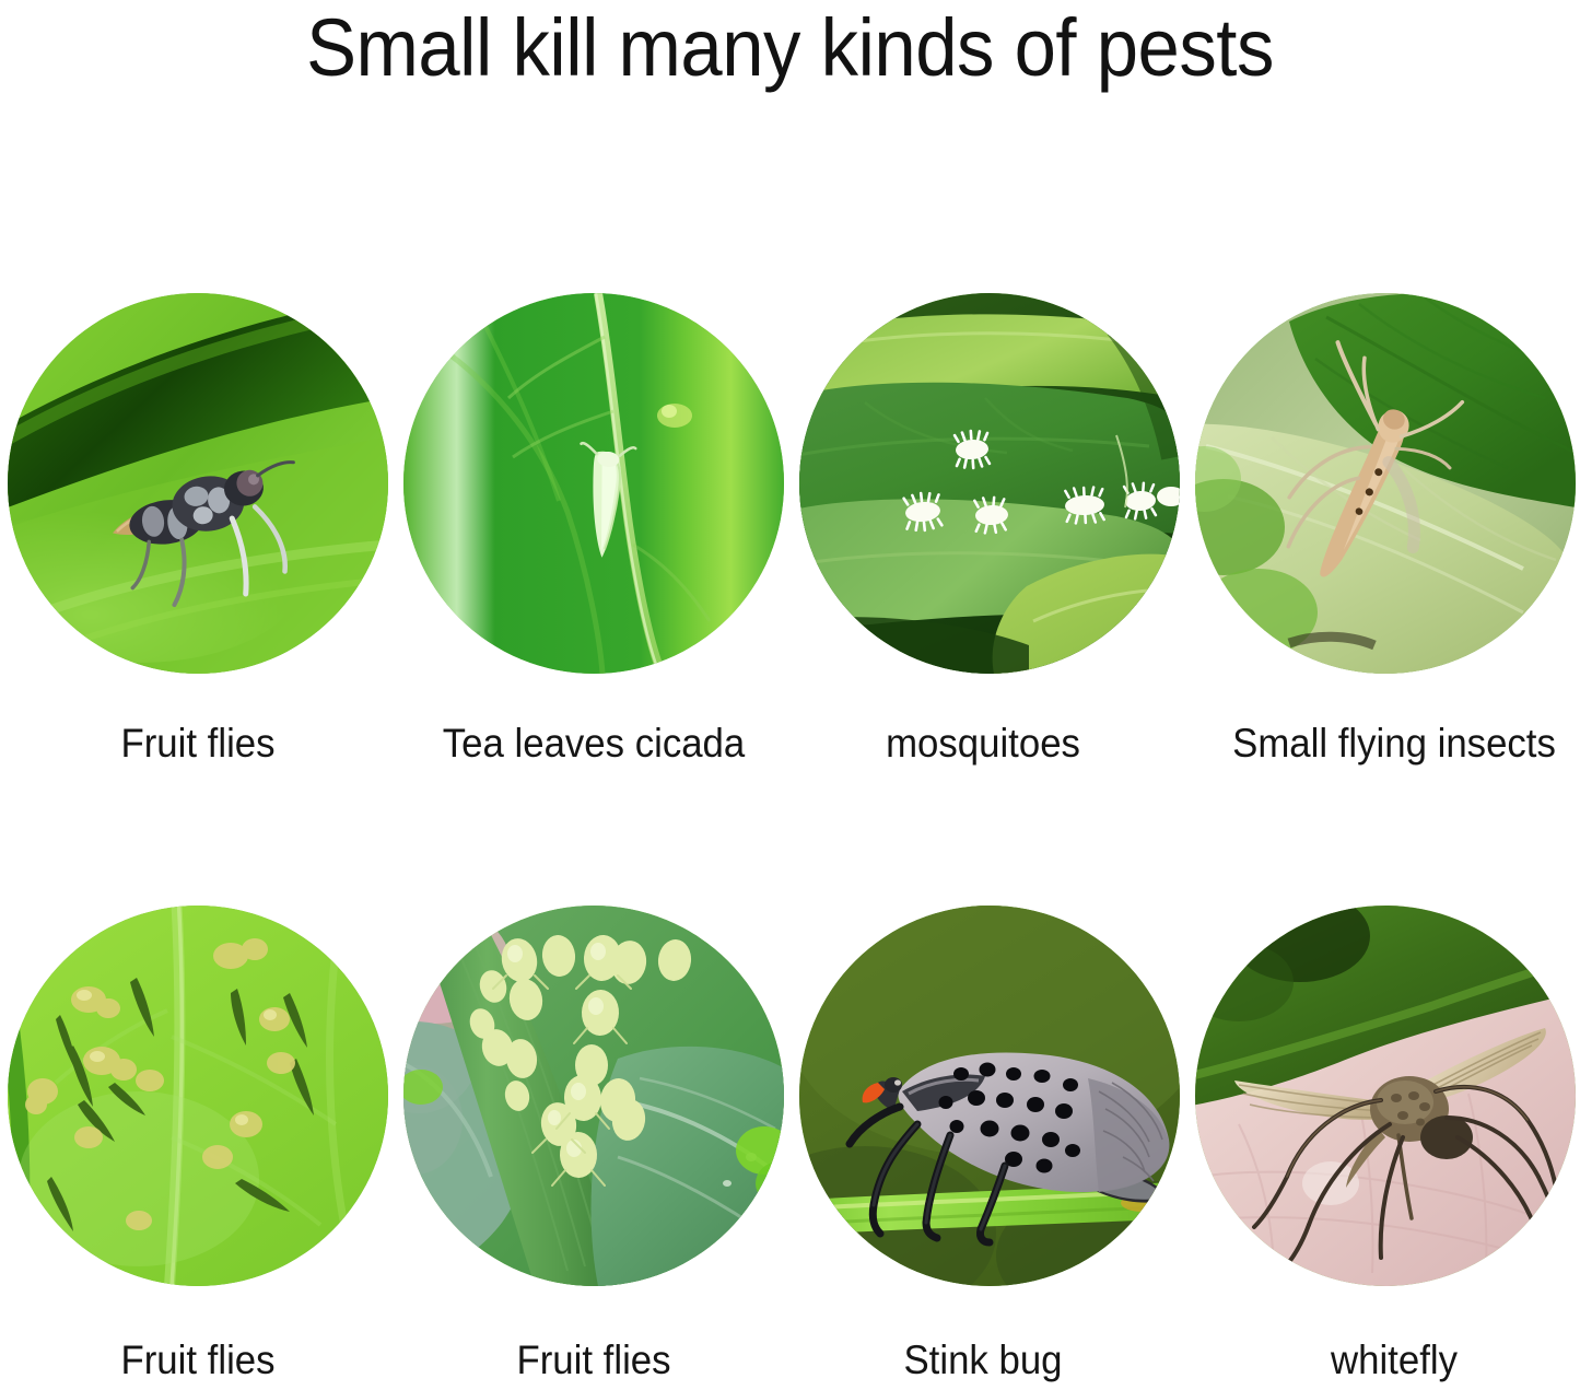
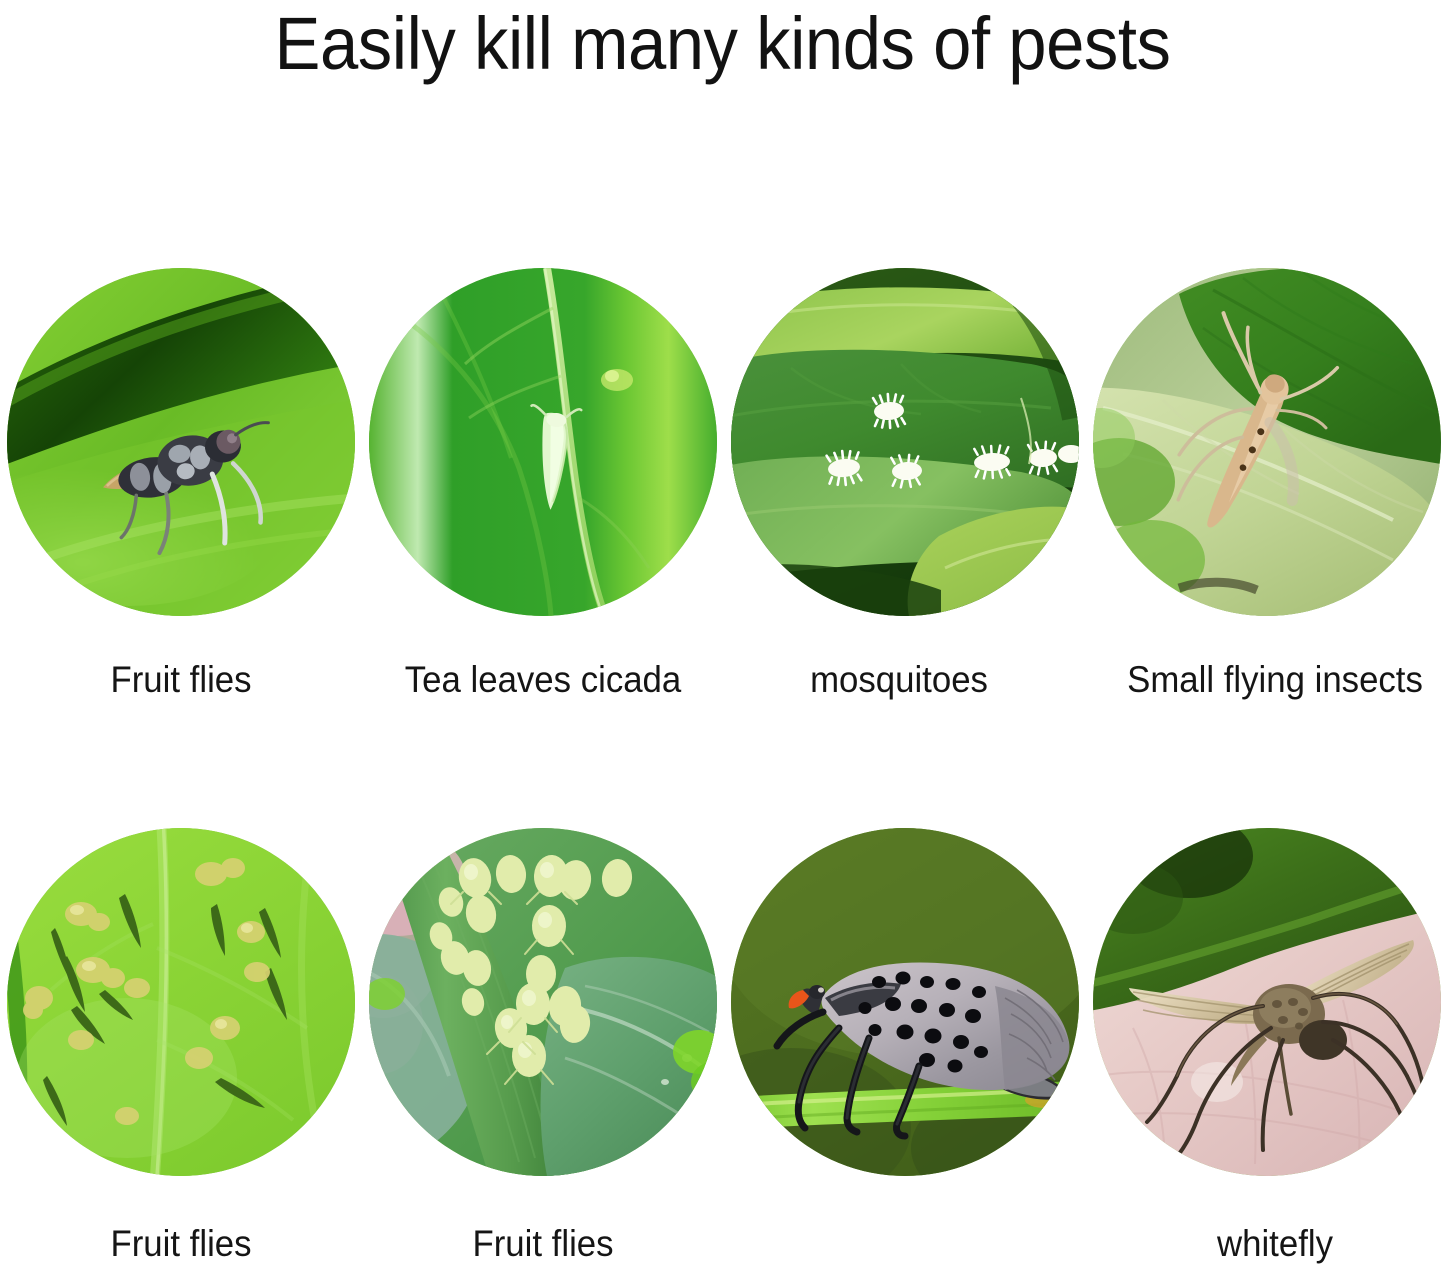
- Small kill many kinds of pests
+ Easily kill many kinds of pests
  Fruit flies
  Tea leaves cicada
  mosquitoes
  Small flying insects
  Fruit flies
  Fruit flies
- Stink bug
  whitefly
